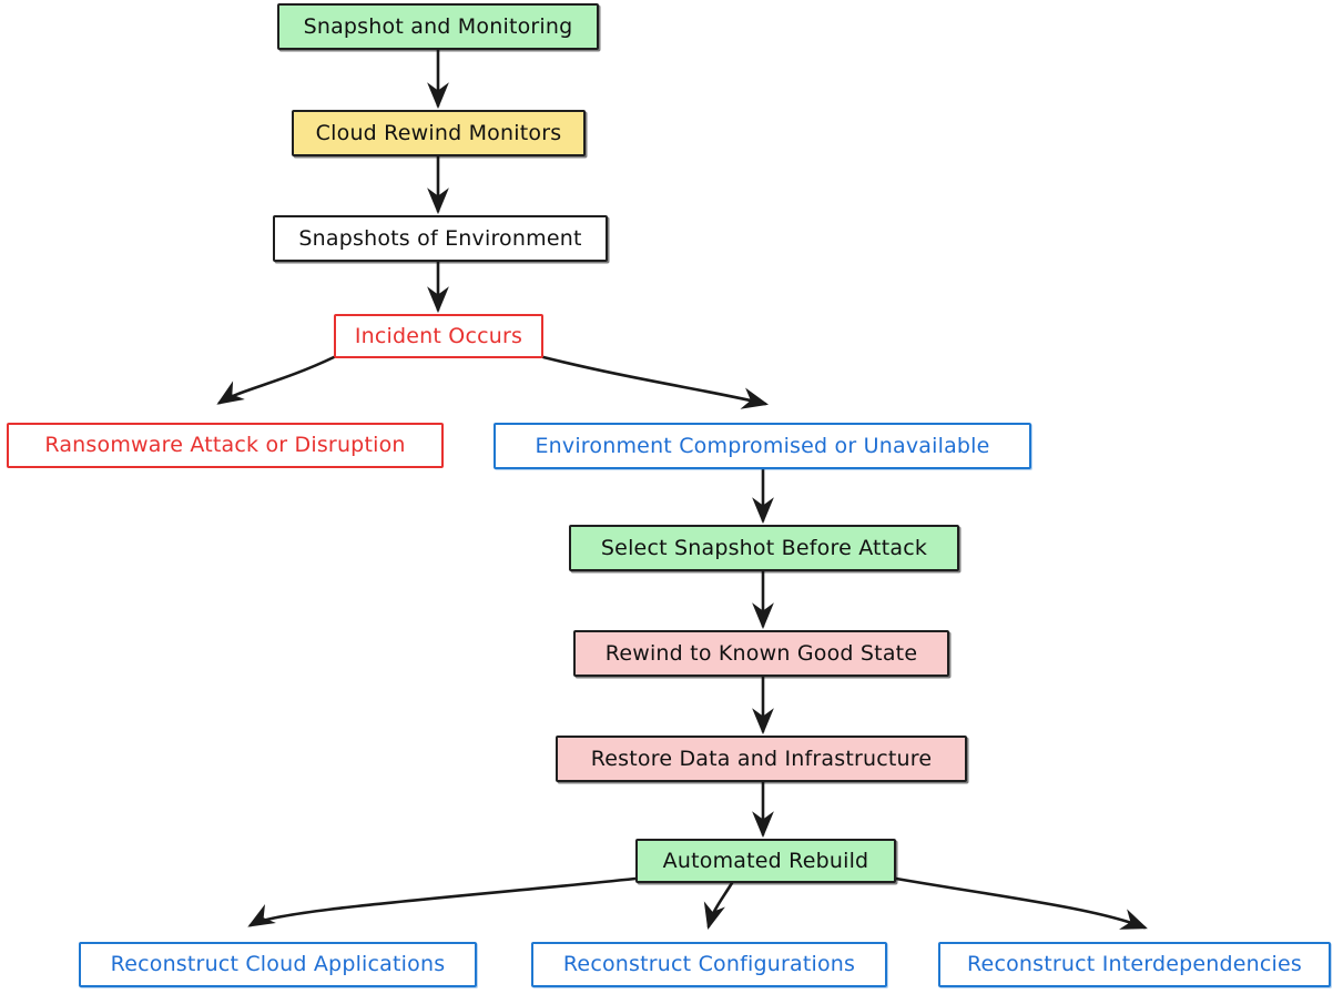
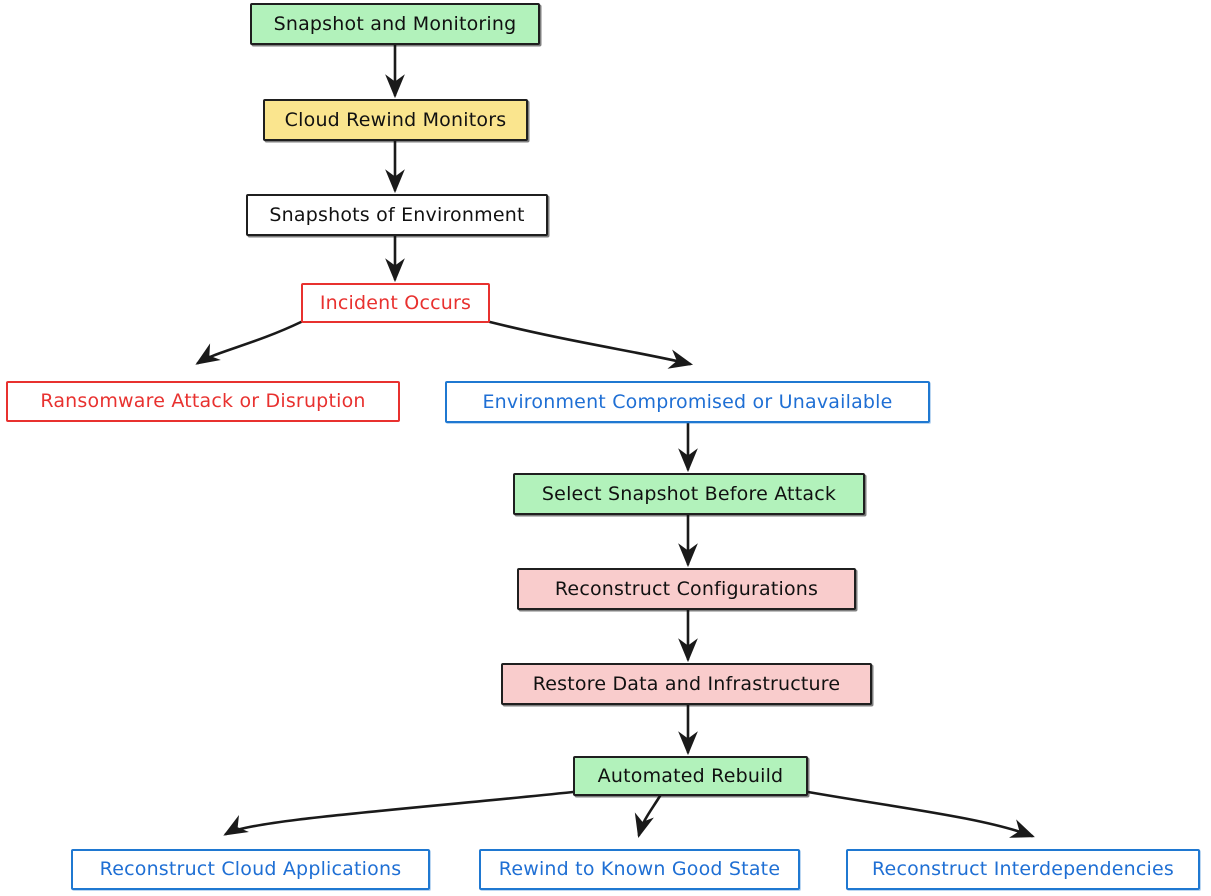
  Snapshot and Monitoring
  Cloud Rewind Monitors
  Snapshots of Environment
  Incident Occurs
  Ransomware Attack or Disruption
  Environment Compromised or Unavailable
  Select Snapshot Before Attack
- Rewind to Known Good State
+ Reconstruct Configurations
  Restore Data and Infrastructure
  Automated Rebuild
  Reconstruct Cloud Applications
- Reconstruct Configurations
+ Rewind to Known Good State
  Reconstruct Interdependencies
